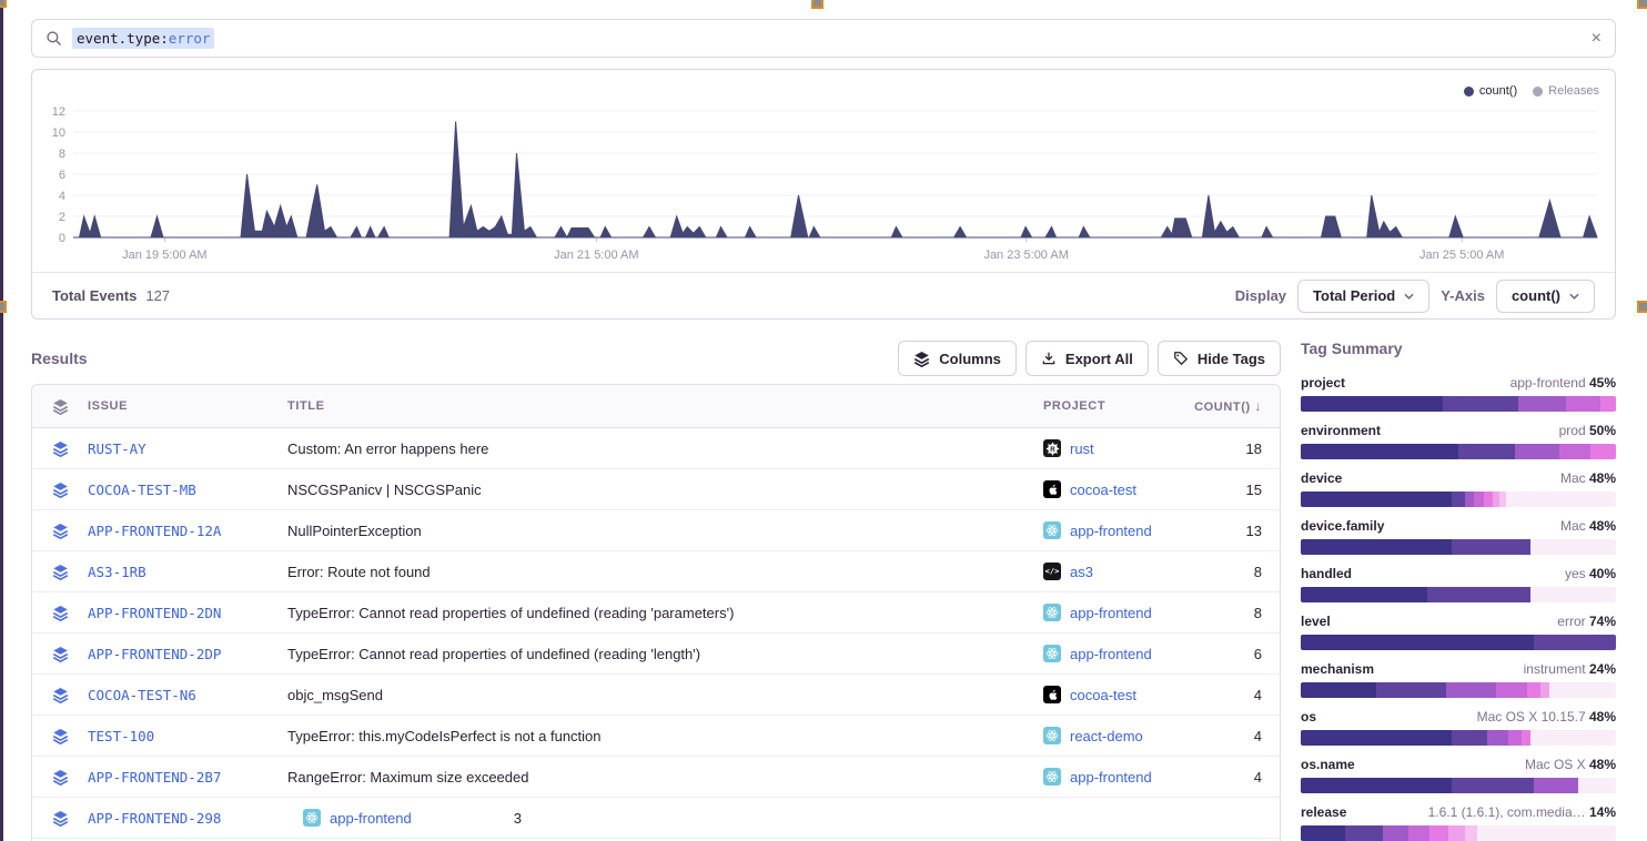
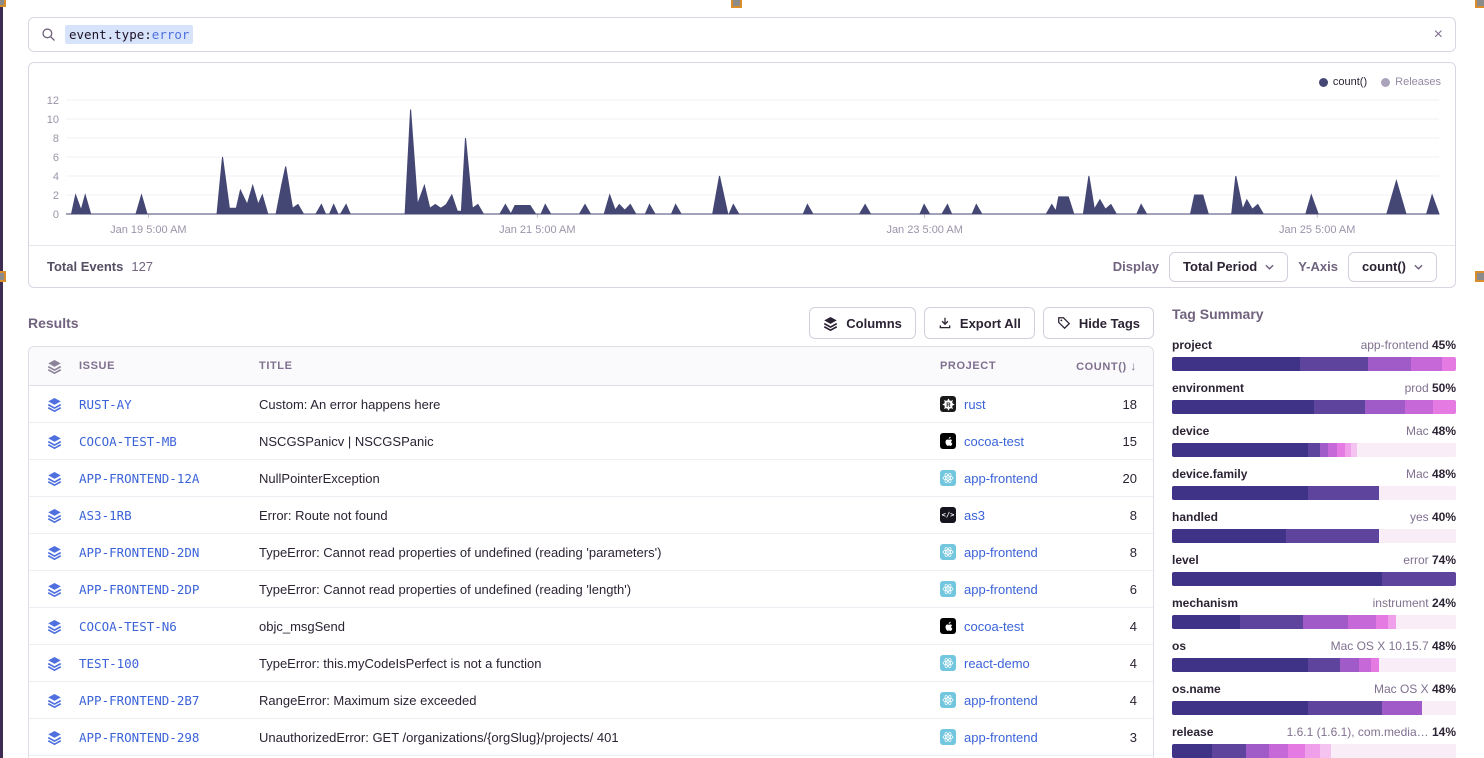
  event.type:error
  ×
  count()
  Releases
  0
  2
  4
  6
  8
  10
  12
  Jan 19 5:00 AM
  Jan 21 5:00 AM
  Jan 23 5:00 AM
  Jan 25 5:00 AM
  Total Events 127
  Display
  Total Period
  Y-Axis
  count()
  Results
  Columns
  Export All
  Hide Tags
  ISSUE
  TITLE
  PROJECT
  COUNT() ↓
  RUST-AY
  Custom: An error happens here
  rust
  18
  COCOA-TEST-MB
  NSCGSPanicv | NSCGSPanic
  cocoa-test
  15
  APP-FRONTEND-12A
  NullPointerException
  app-frontend
- 13
+ 20
  AS3-1RB
  Error: Route not found
  </>
  as3
  8
  APP-FRONTEND-2DN
  TypeError: Cannot read properties of undefined (reading 'parameters')
  app-frontend
  8
  APP-FRONTEND-2DP
  TypeError: Cannot read properties of undefined (reading 'length')
  app-frontend
  6
  COCOA-TEST-N6
  objc_msgSend
  cocoa-test
  4
  TEST-100
  TypeError: this.myCodeIsPerfect is not a function
  react-demo
  4
  APP-FRONTEND-2B7
  RangeError: Maximum size exceeded
  app-frontend
  4
  APP-FRONTEND-298
+ UnauthorizedError: GET /organizations/{orgSlug}/projects/ 401
  app-frontend
  3
  Tag Summary
  project
  app-frontend 45%
  environment
  prod 50%
  device
  Mac 48%
  device.family
  Mac 48%
  handled
  yes 40%
  level
  error 74%
  mechanism
  instrument 24%
  os
  Mac OS X 10.15.7 48%
  os.name
  Mac OS X 48%
  release
  1.6.1 (1.6.1), com.media… 14%
